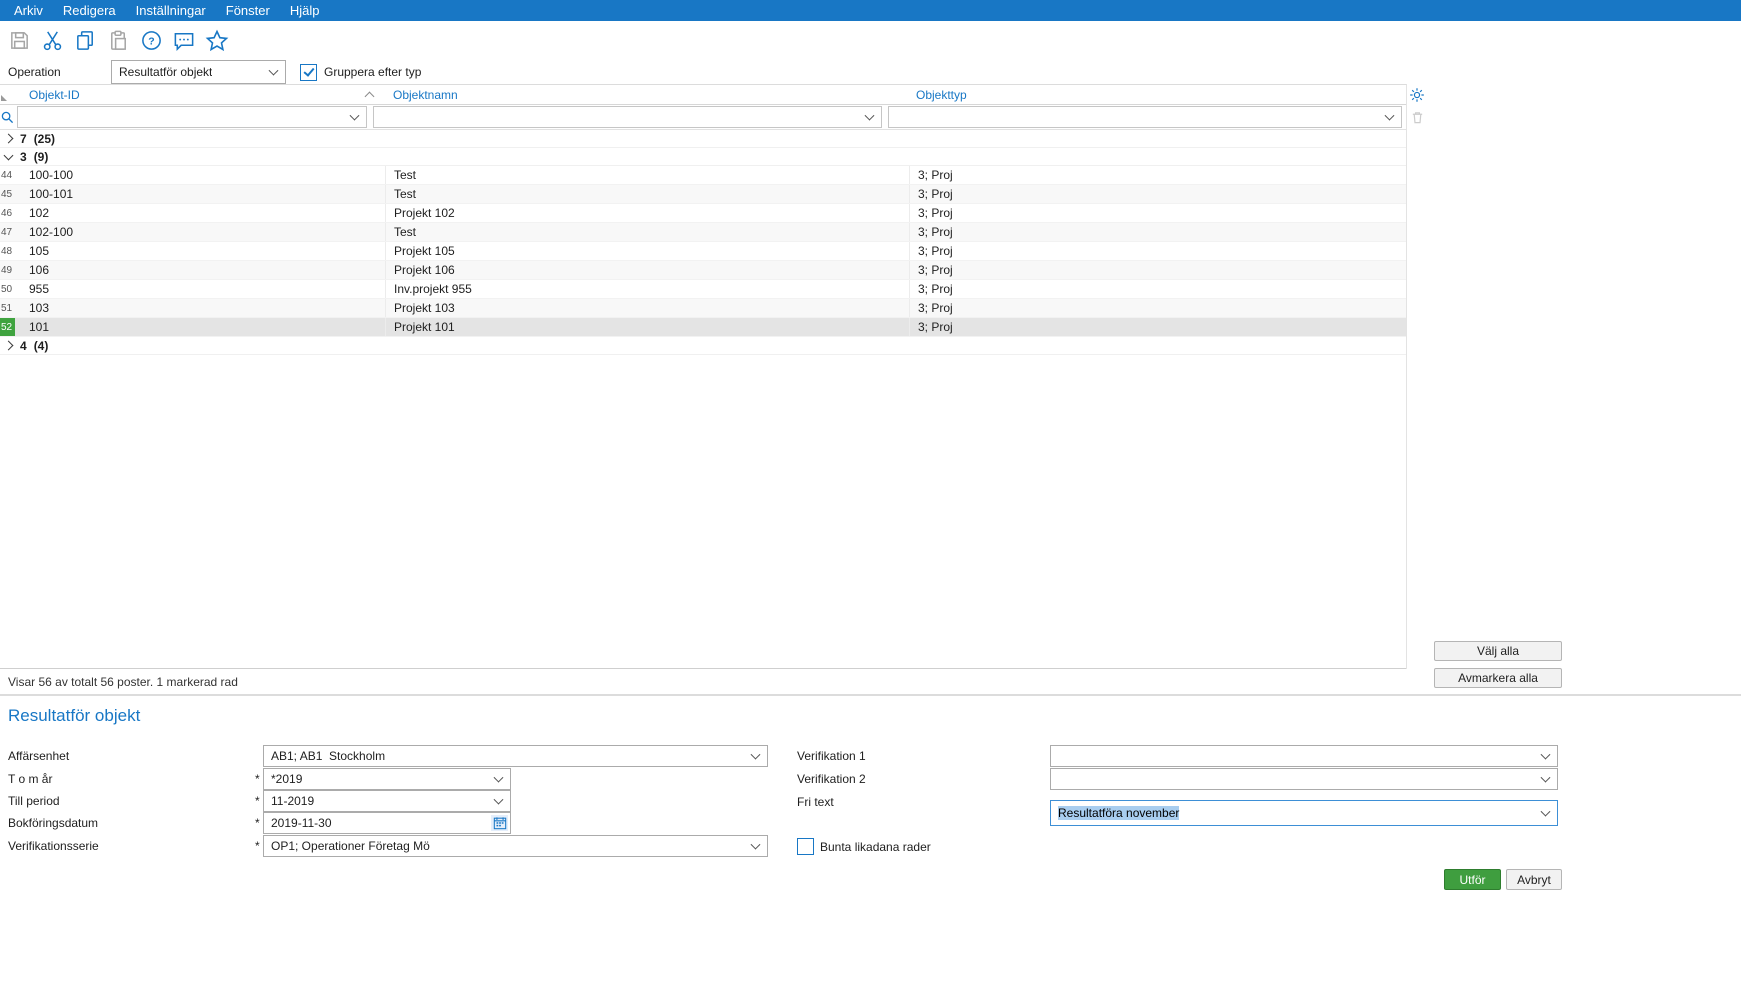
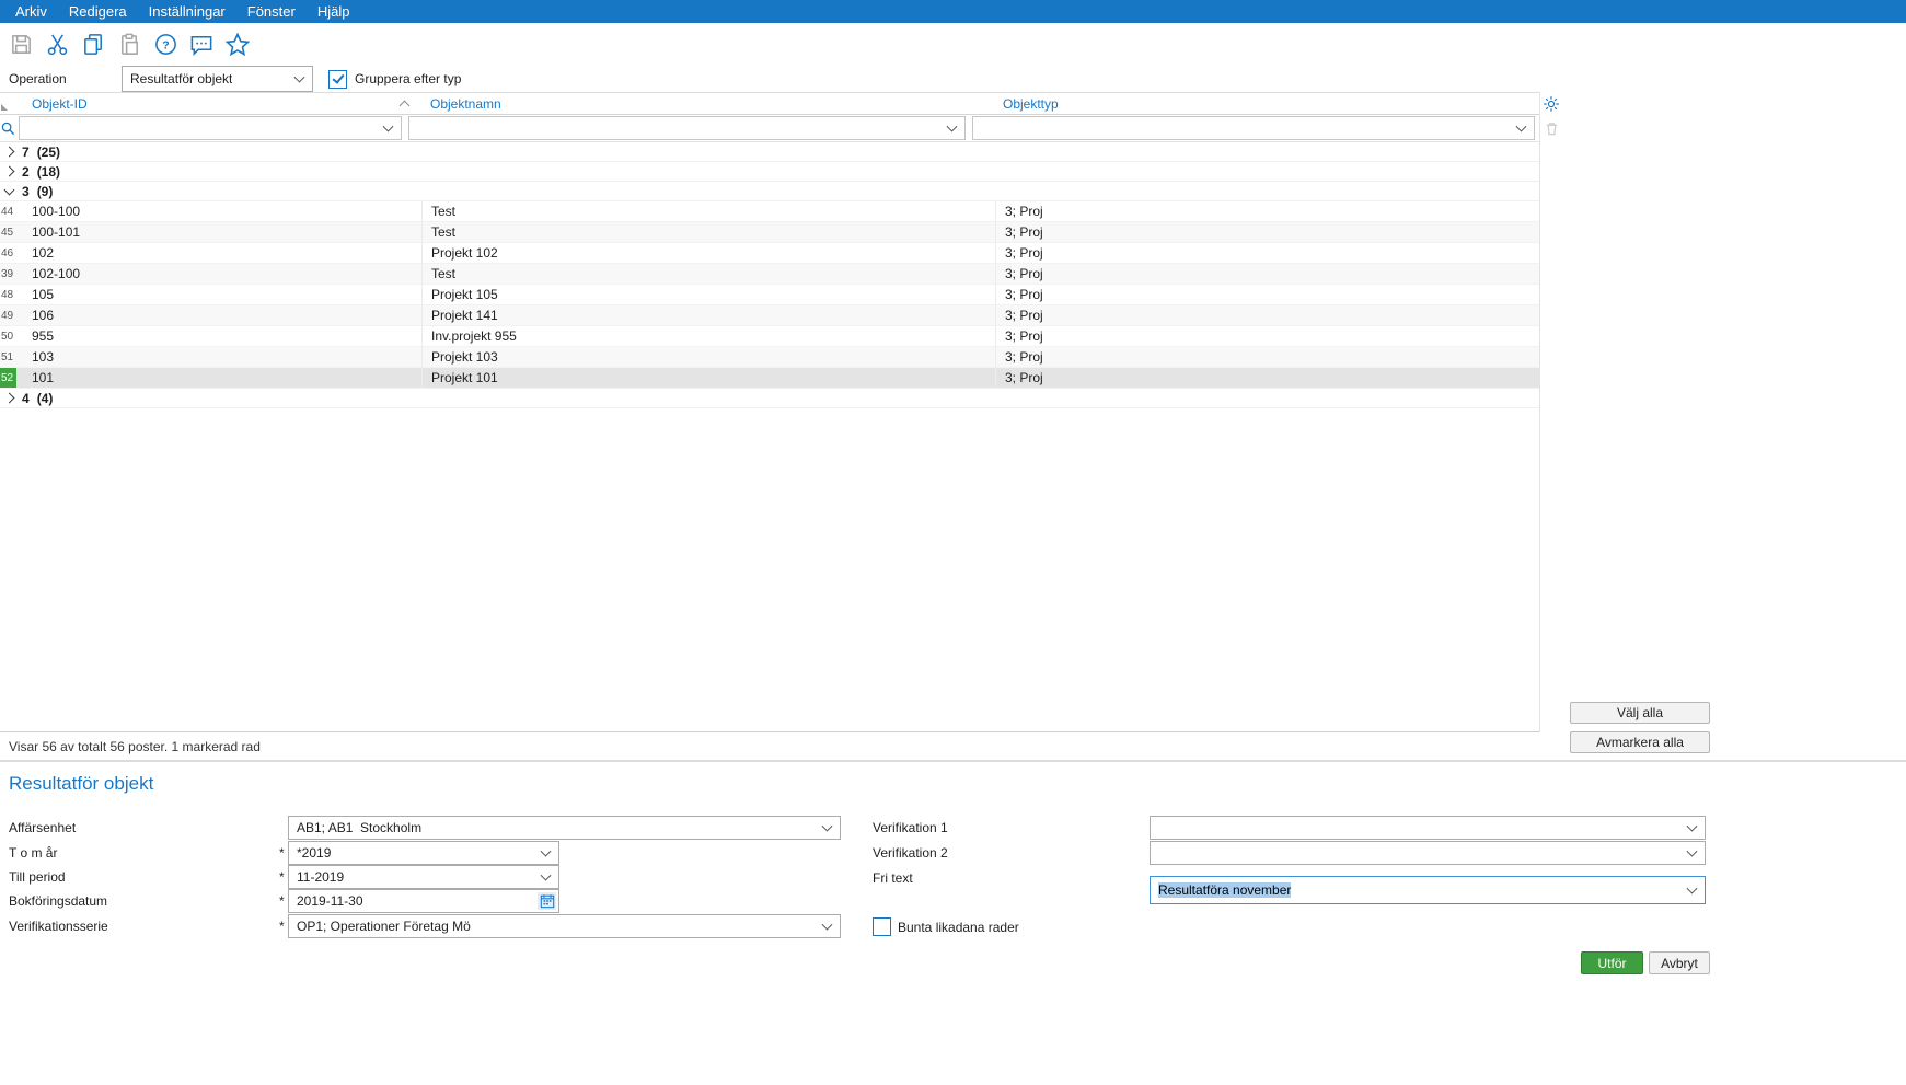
  Arkiv
  Redigera
  Inställningar
  Fönster
  Hjälp
  ?
  Operation
  Resultatför objekt
  Gruppera efter typ
  Objekt-ID
  Objektnamn
  Objekttyp
  7
  (25)
+ 2
+ (18)
  3
  (9)
  44
  100-100
  Test
  3; Proj
  45
  100-101
  Test
  3; Proj
  46
  102
  Projekt 102
  3; Proj
- 47
+ 39
  102-100
  Test
  3; Proj
  48
  105
  Projekt 105
  3; Proj
  49
  106
- Projekt 106
+ Projekt 141
  3; Proj
  50
  955
  Inv.projekt 955
  3; Proj
  51
  103
  Projekt 103
  3; Proj
  52
  101
  Projekt 101
  3; Proj
  4
  (4)
  Visar 56 av totalt 56 poster. 1 markerad rad
  Välj alla
  Avmarkera alla
  Resultatför objekt
  Affärsenhet
  AB1; AB1 Stockholm
  T o m år
  *
  *2019
  Till period
  *
  11-2019
  Bokföringsdatum
  *
  2019-11-30
  Verifikationsserie
  *
  OP1; Operationer Företag Mö
  Verifikation 1
  Verifikation 2
  Fri text
  Resultatföra november
  Bunta likadana rader
  Utför
  Avbryt
